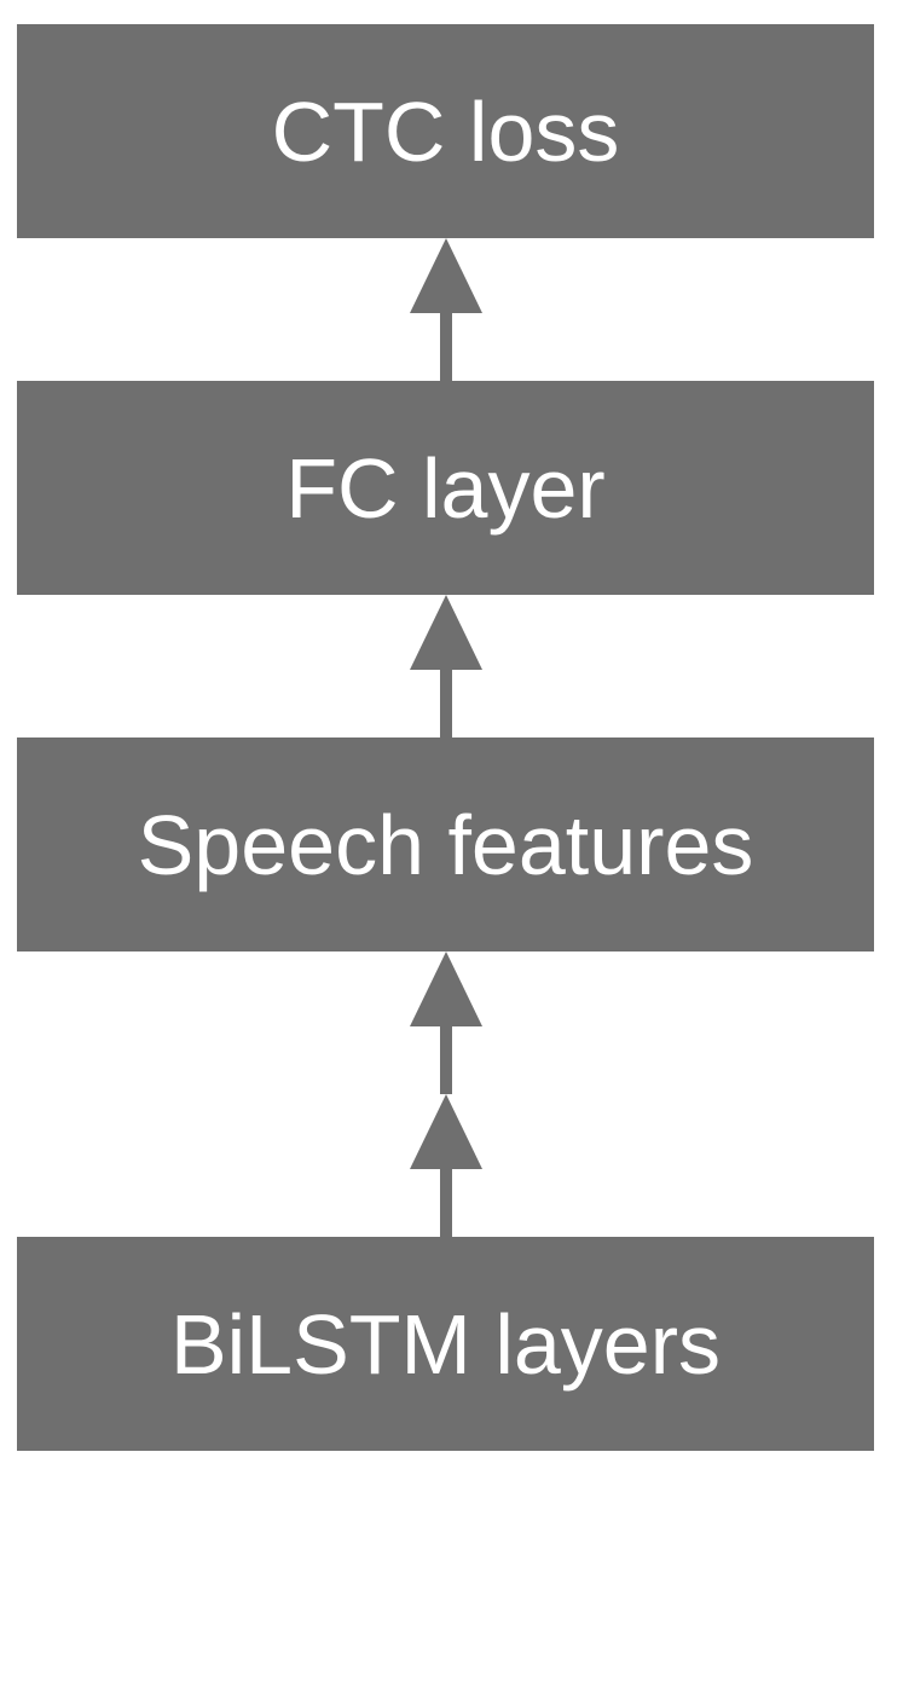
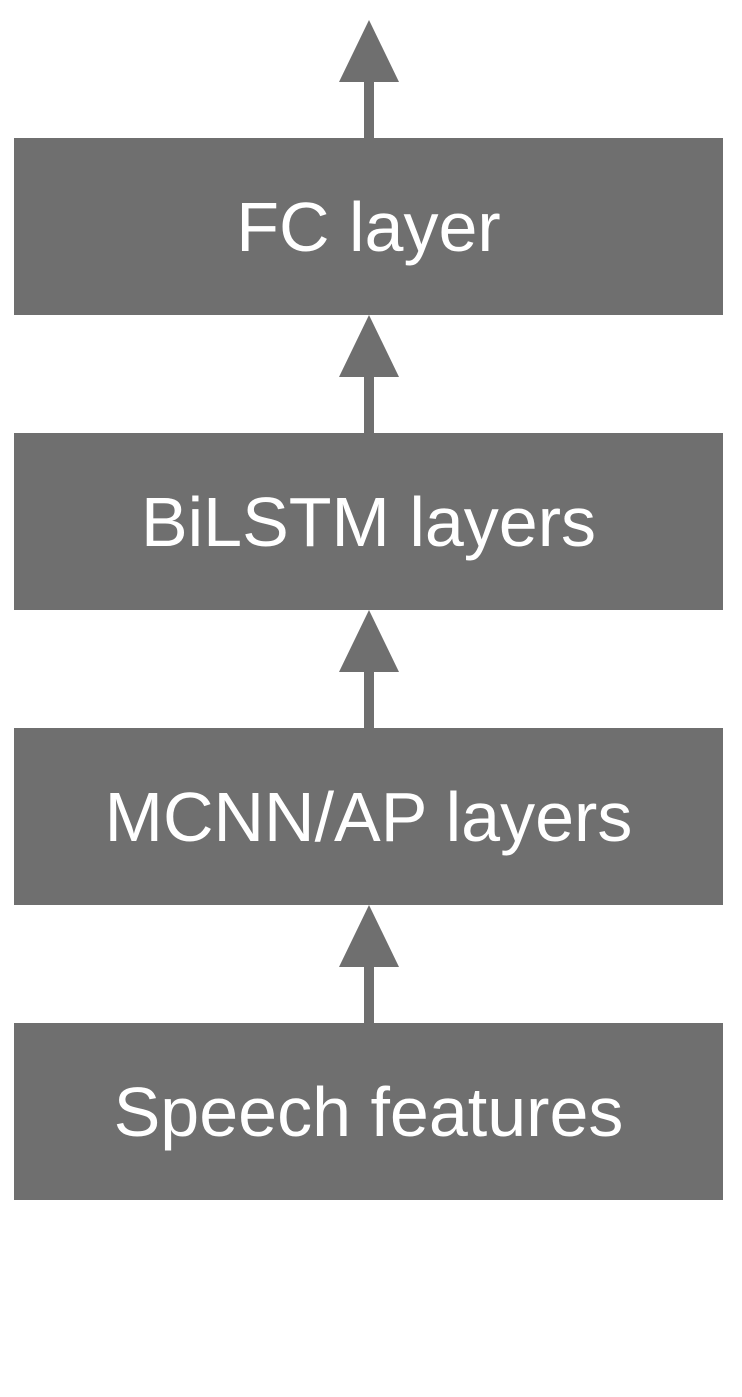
- CTC loss
  FC layer
- Speech features
+ BiLSTM layers
+ MCNN/AP layers
- BiLSTM layers
+ Speech features
